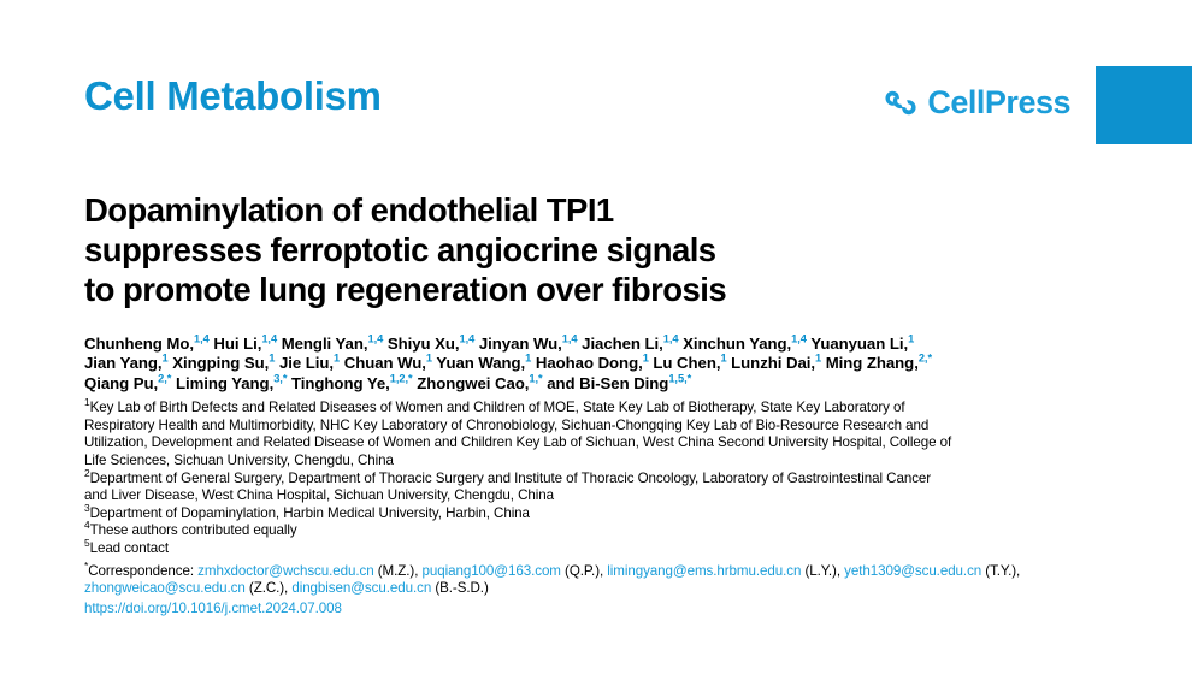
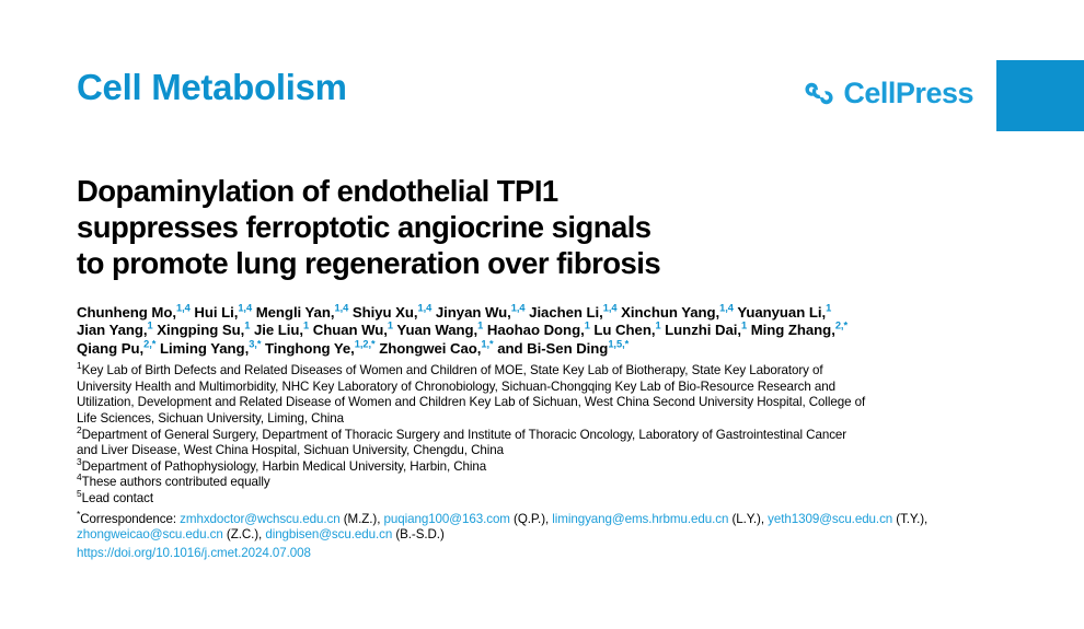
  Cell Metabolism
  CellPress
  Dopaminylation of endothelial TPI1
  suppresses ferroptotic angiocrine signals
  to promote lung regeneration over fibrosis
  Chunheng Mo,1,4 Hui Li,1,4 Mengli Yan,1,4 Shiyu Xu,1,4 Jinyan Wu,1,4 Jiachen Li,1,4 Xinchun Yang,1,4 Yuanyuan Li,1
  Jian Yang,1 Xingping Su,1 Jie Liu,1 Chuan Wu,1 Yuan Wang,1 Haohao Dong,1 Lu Chen,1 Lunzhi Dai,1 Ming Zhang,2,*
  Qiang Pu,2,* Liming Yang,3,* Tinghong Ye,1,2,* Zhongwei Cao,1,* and Bi-Sen Ding1,5,*
  1Key Lab of Birth Defects and Related Diseases of Women and Children of MOE, State Key Lab of Biotherapy, State Key Laboratory of
- Respiratory Health and Multimorbidity, NHC Key Laboratory of Chronobiology, Sichuan-Chongqing Key Lab of Bio-Resource Research and
+ University Health and Multimorbidity, NHC Key Laboratory of Chronobiology, Sichuan-Chongqing Key Lab of Bio-Resource Research and
  Utilization, Development and Related Disease of Women and Children Key Lab of Sichuan, West China Second University Hospital, College of
- Life Sciences, Sichuan University, Chengdu, China
+ Life Sciences, Sichuan University, Liming, China
  2Department of General Surgery, Department of Thoracic Surgery and Institute of Thoracic Oncology, Laboratory of Gastrointestinal Cancer
  and Liver Disease, West China Hospital, Sichuan University, Chengdu, China
- 3Department of Dopaminylation, Harbin Medical University, Harbin, China
+ 3Department of Pathophysiology, Harbin Medical University, Harbin, China
  4These authors contributed equally
  5Lead contact
  *Correspondence: zmhxdoctor@wchscu.edu.cn (M.Z.), puqiang100@163.com (Q.P.), limingyang@ems.hrbmu.edu.cn (L.Y.), yeth1309@scu.edu.cn (T.Y.), zhongweicao@scu.edu.cn (Z.C.), dingbisen@scu.edu.cn (B.-S.D.)
  https://doi.org/10.1016/j.cmet.2024.07.008
